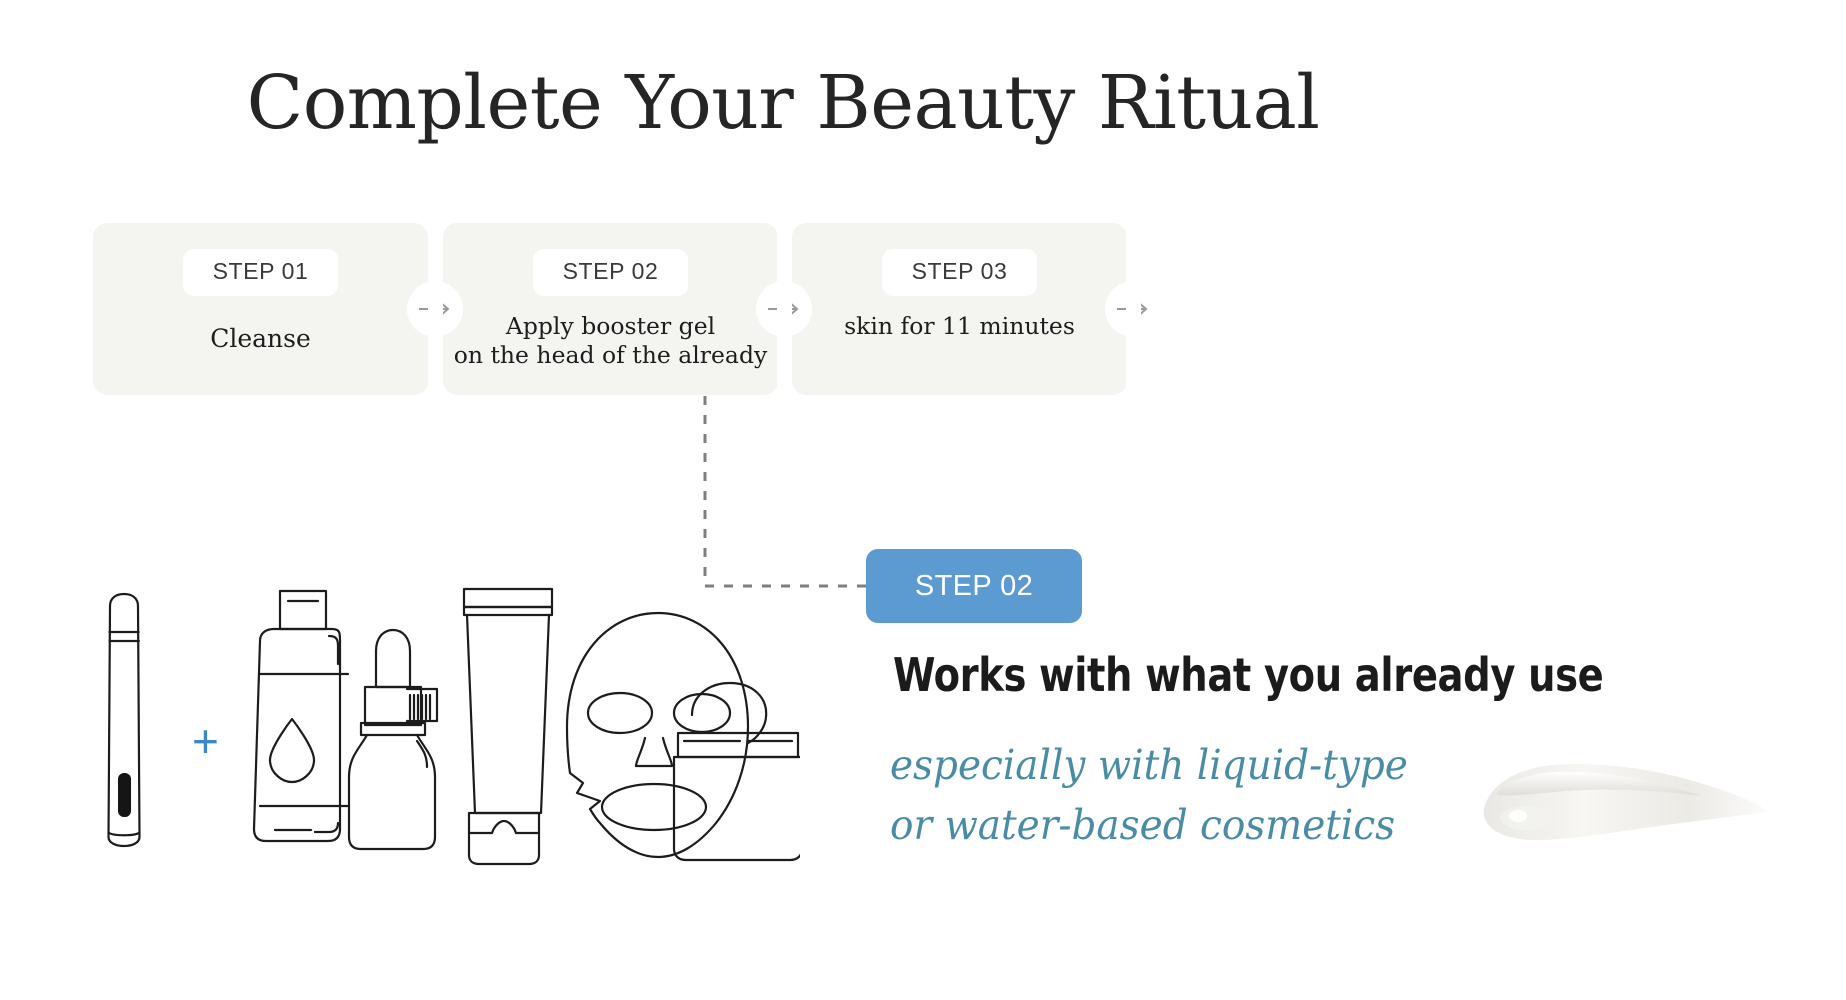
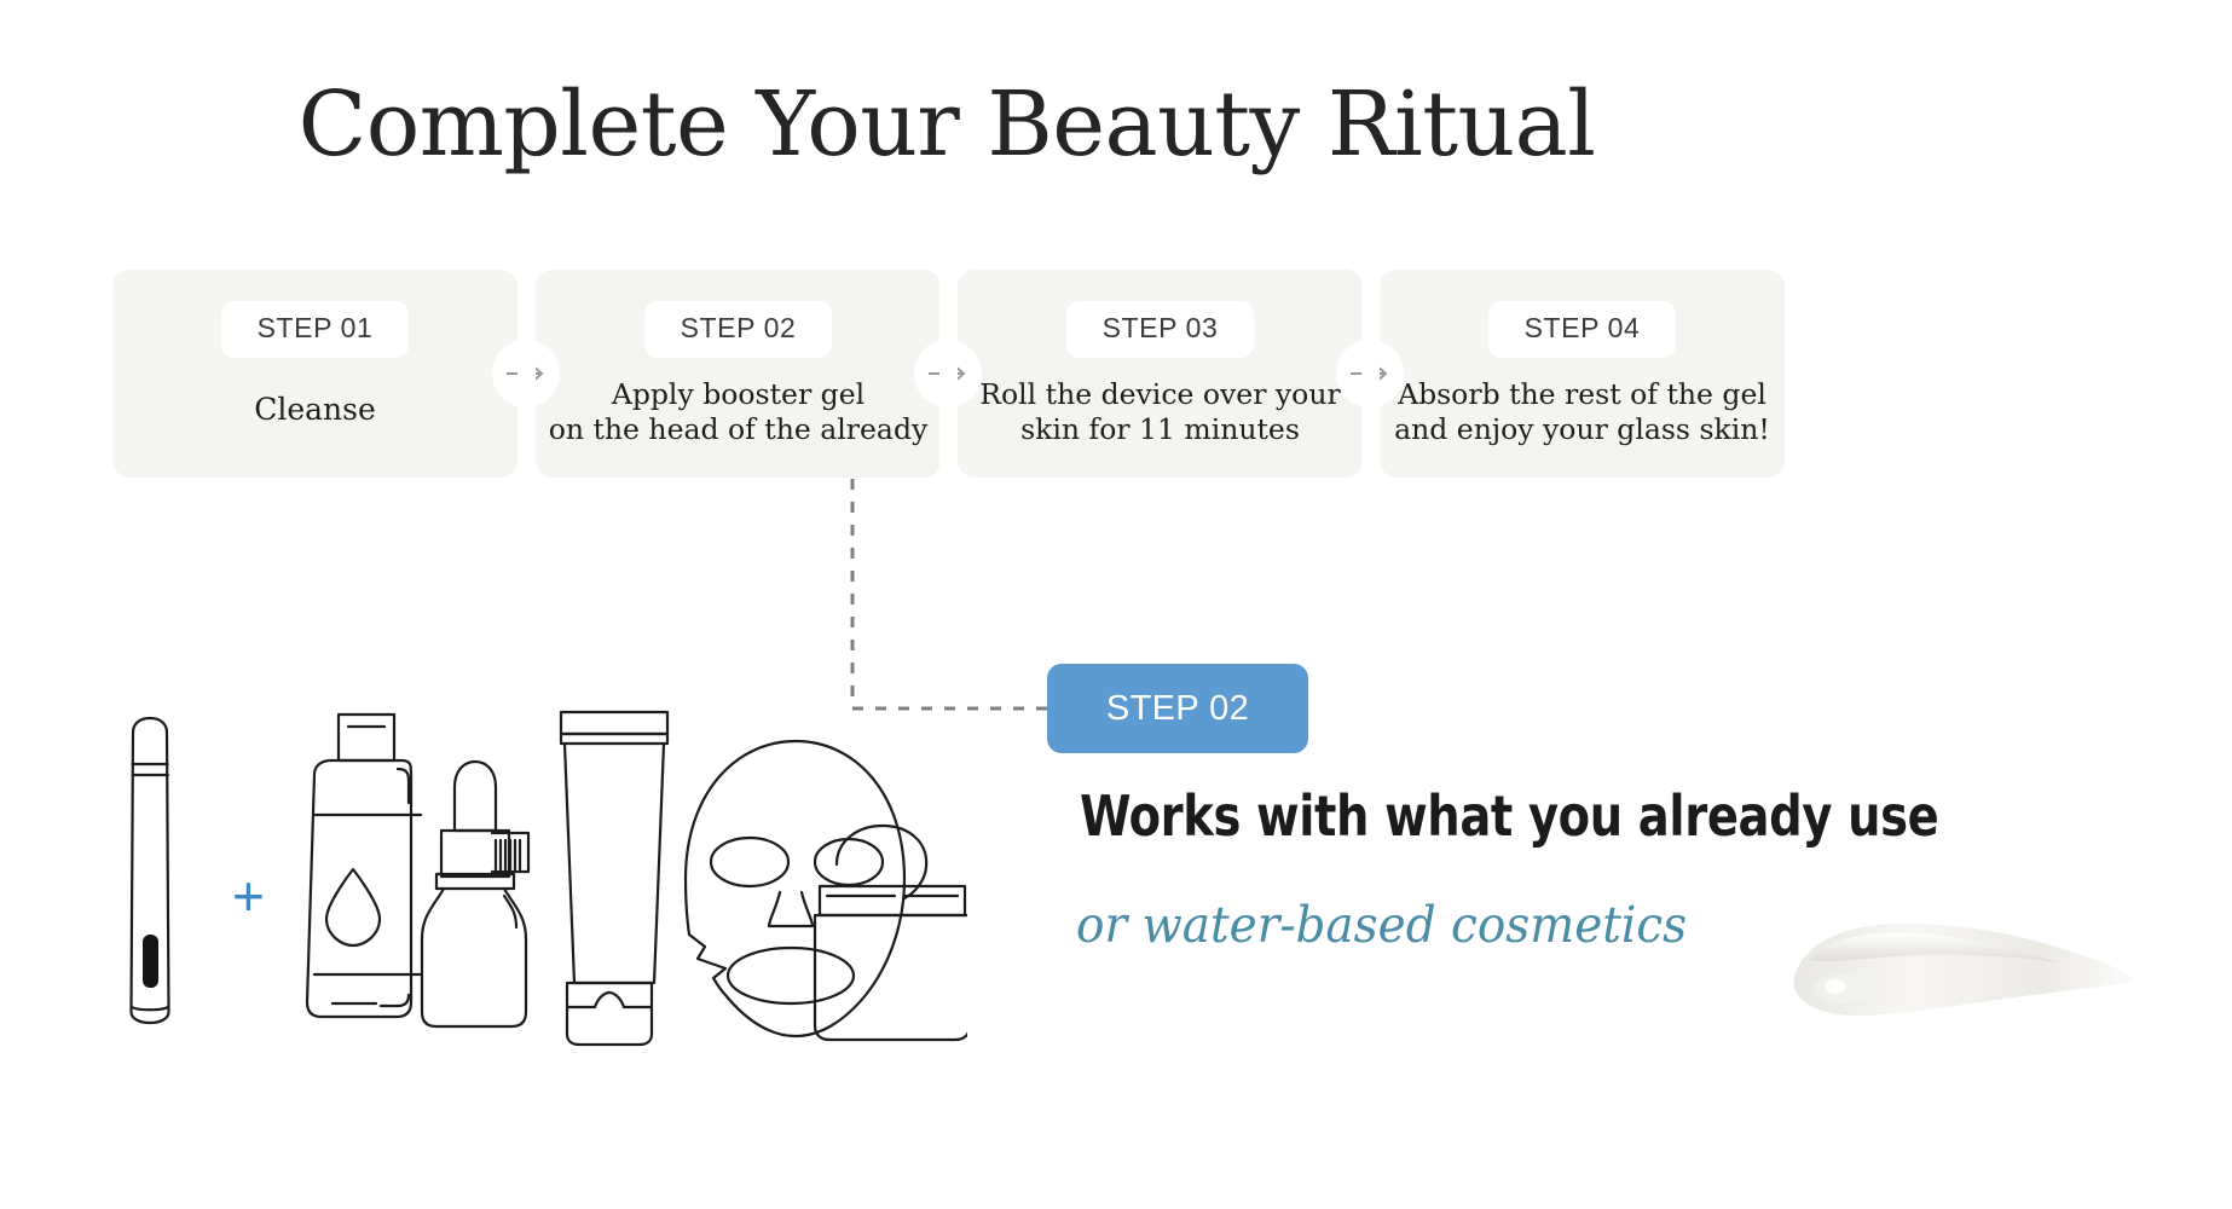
  Complete Your Beauty Ritual
  STEP 01
  Cleanse
  STEP 02
  Apply booster gel
  on the head of the already
  STEP 03
+ Roll the device over your
  skin for 11 minutes
+ STEP 04
+ Absorb the rest of the gel
+ and enjoy your glass skin!
  STEP 02
  Works with what you already use
- especially with liquid-type
  or water-based cosmetics
  +
